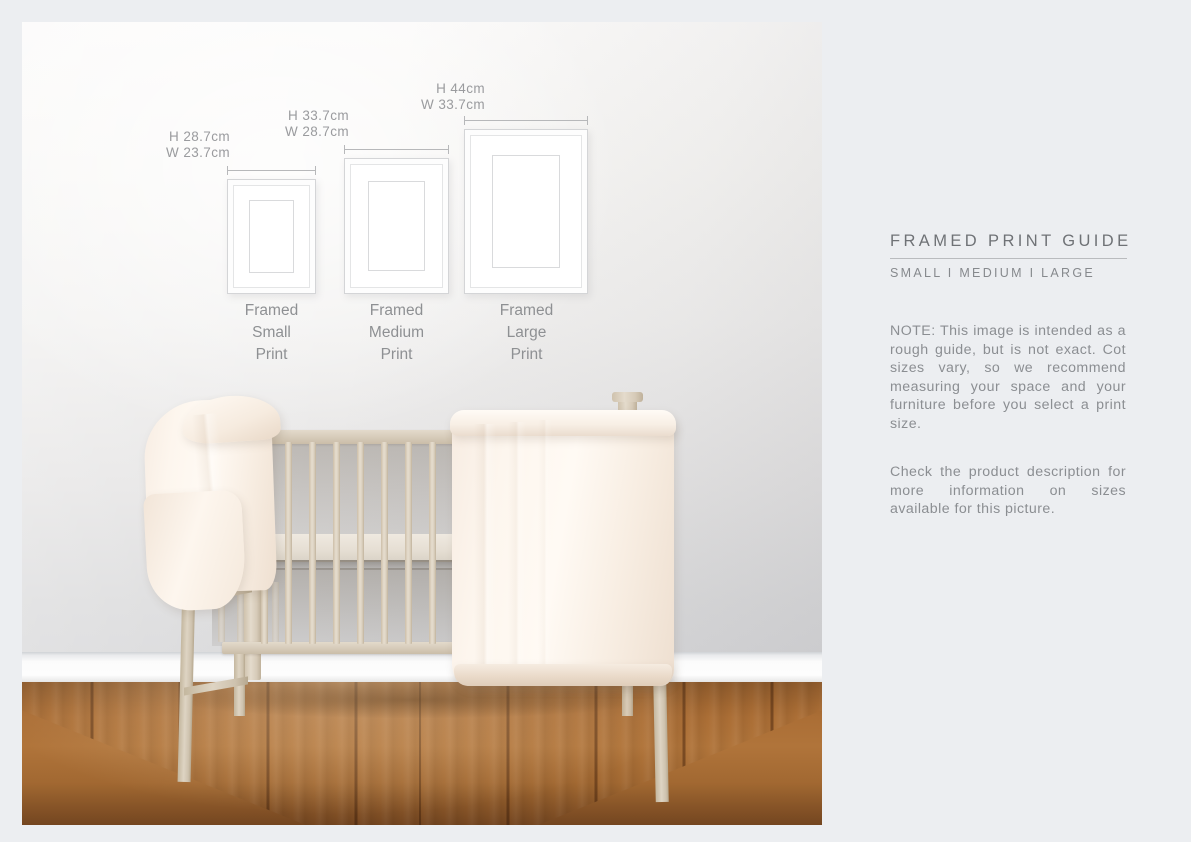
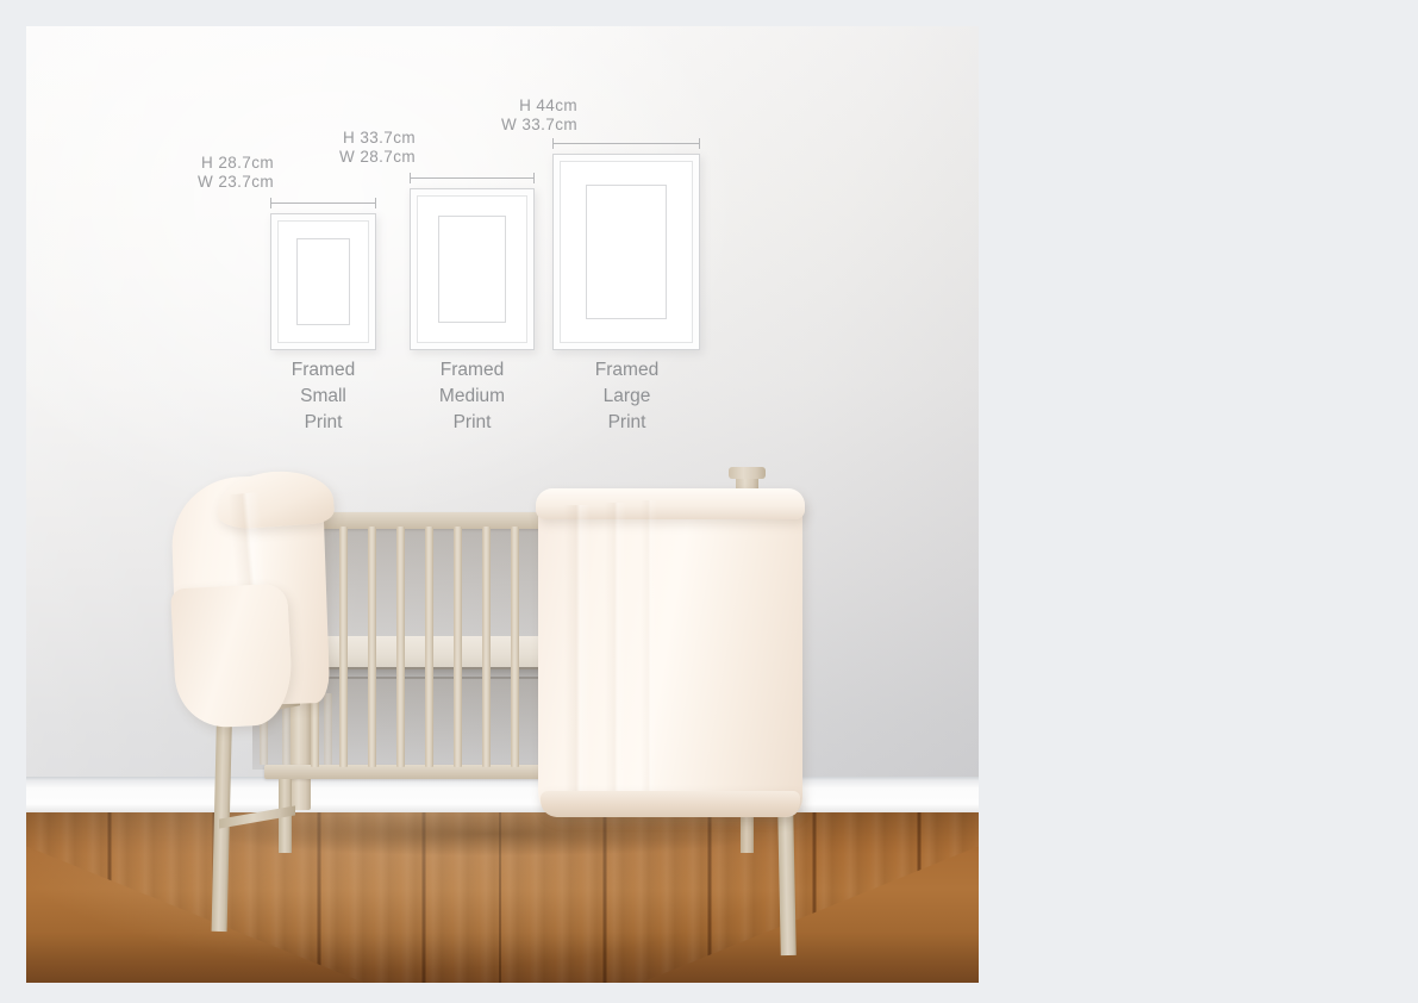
  H 28.7cm
  W 23.7cm
  Framed
  Small
  Print
  H 33.7cm
  W 28.7cm
  Framed
  Medium
  Print
  H 44cm
  W 33.7cm
  Framed
  Large
  Print
- FRAMED PRINT GUIDE
- SMALL I MEDIUM I LARGE
- NOTE: This image is intended as a rough guide, but is not exact. Cot sizes vary, so we recommend measuring your space and your furniture before you select a print size.
- Check the product description for more information on sizes available for this picture.
